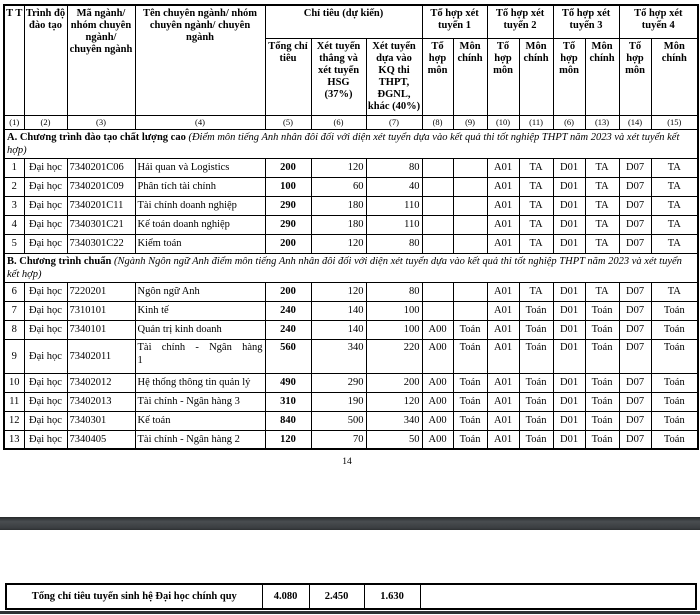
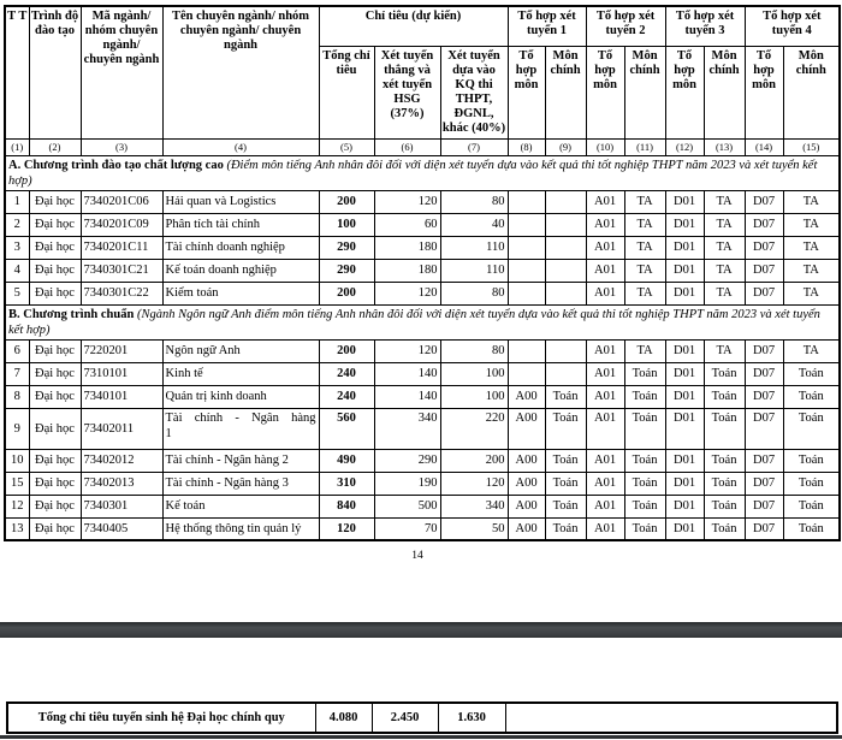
  T T	Trình độ đào tạo	Mã ngành/ nhóm chuyên ngành/ chuyên ngành	Tên chuyên ngành/ nhóm chuyên ngành/ chuyên ngành	Chỉ tiêu (dự kiến)	Tổ hợp xét tuyển 1	Tổ hợp xét tuyển 2	Tổ hợp xét tuyển 3	Tổ hợp xét tuyển 4
  Tổng chỉ tiêu	Xét tuyển thẳng và xét tuyển HSG (37%)	Xét tuyển dựa vào KQ thi THPT, ĐGNL, khác (40%)	Tổ hợp môn	Môn chính	Tổ hợp môn	Môn chính	Tổ hợp môn	Môn chính	Tổ hợp môn	Môn chính
- (1)	(2)	(3)	(4)	(5)	(6)	(7)	(8)	(9)	(10)	(11)	(6)	(13)	(14)	(15)
+ (1)	(2)	(3)	(4)	(5)	(6)	(7)	(8)	(9)	(10)	(11)	(12)	(13)	(14)	(15)
  A. Chương trình đào tạo chất lượng cao (Điểm môn tiếng Anh nhân đôi đối với diện xét tuyển dựa vào kết quả thi tốt nghiệp THPT năm 2023 và xét tuyển kết hợp)
  1	Đại học	7340201C06	Hải quan và Logistics	200	120	80			A01	TA	D01	TA	D07	TA
  2	Đại học	7340201C09	Phân tích tài chính	100	60	40			A01	TA	D01	TA	D07	TA
  3	Đại học	7340201C11	Tài chính doanh nghiệp	290	180	110			A01	TA	D01	TA	D07	TA
  4	Đại học	7340301C21	Kế toán doanh nghiệp	290	180	110			A01	TA	D01	TA	D07	TA
  5	Đại học	7340301C22	Kiểm toán	200	120	80			A01	TA	D01	TA	D07	TA
  B. Chương trình chuẩn (Ngành Ngôn ngữ Anh điểm môn tiếng Anh nhân đôi đối với diện xét tuyển dựa vào kết quả thi tốt nghiệp THPT năm 2023 và xét tuyển kết hợp)
  6	Đại học	7220201	Ngôn ngữ Anh	200	120	80			A01	TA	D01	TA	D07	TA
  7	Đại học	7310101	Kinh tế	240	140	100			A01	Toán	D01	Toán	D07	Toán
  8	Đại học	7340101	Quản trị kinh doanh	240	140	100	A00	Toán	A01	Toán	D01	Toán	D07	Toán
  9	Đại học	73402011	Tài chính - Ngân hàng 1	560	340	220	A00	Toán	A01	Toán	D01	Toán	D07	Toán
- 10	Đại học	73402012	Hệ thống thông tin quản lý	490	290	200	A00	Toán	A01	Toán	D01	Toán	D07	Toán
+ 10	Đại học	73402012	Tài chính - Ngân hàng 2	490	290	200	A00	Toán	A01	Toán	D01	Toán	D07	Toán
- 11	Đại học	73402013	Tài chính - Ngân hàng 3	310	190	120	A00	Toán	A01	Toán	D01	Toán	D07	Toán
+ 15	Đại học	73402013	Tài chính - Ngân hàng 3	310	190	120	A00	Toán	A01	Toán	D01	Toán	D07	Toán
  12	Đại học	7340301	Kế toán	840	500	340	A00	Toán	A01	Toán	D01	Toán	D07	Toán
- 13	Đại học	7340405	Tài chính - Ngân hàng 2	120	70	50	A00	Toán	A01	Toán	D01	Toán	D07	Toán
+ 13	Đại học	7340405	Hệ thống thông tin quản lý	120	70	50	A00	Toán	A01	Toán	D01	Toán	D07	Toán
  14
  Tổng chỉ tiêu tuyển sinh hệ Đại học chính quy	4.080	2.450	1.630
